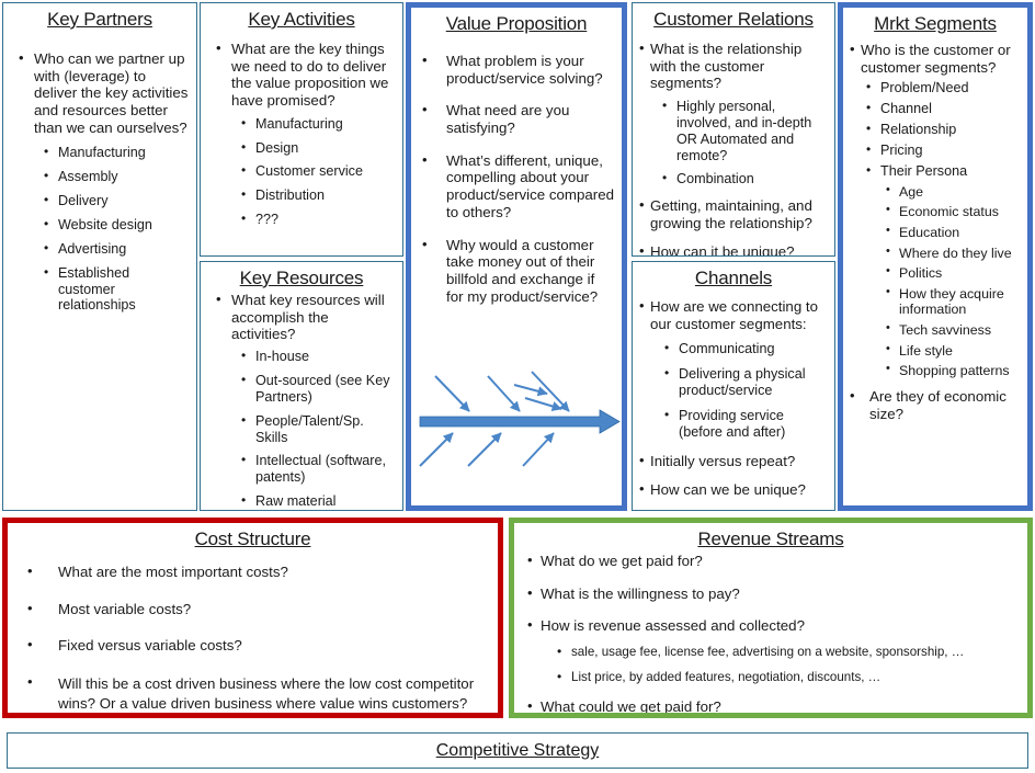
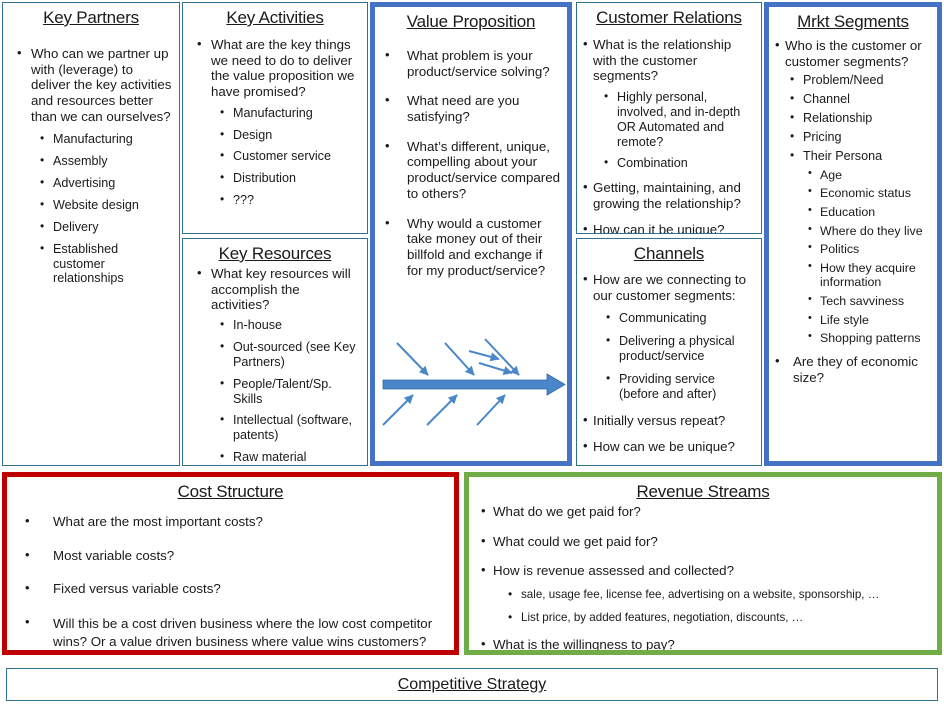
  Key Partners
  Who can we partner up with (leverage) to deliver the key activities and resources better than we can ourselves?
  Manufacturing
  Assembly
- Delivery
+ Advertising
  Website design
- Advertising
+ Delivery
  Established customer relationships
  Key Activities
  What are the key things we need to do to deliver the value proposition we have promised?
  Manufacturing
  Design
  Customer service
  Distribution
  ???
  Key Resources
  What key resources will accomplish the activities?
  In-house
  Out-sourced (see Key Partners)
  People/Talent/Sp. Skills
  Intellectual (software, patents)
  Value Proposition
  What problem is your product/service solving?
  What need are you satisfying?
  What’s different, unique, compelling about your product/service compared to others?
  Why would a customer take money out of their billfold and exchange if for my product/service?
  Customer Relations
  What is the relationship with the customer segments?
  Highly personal, involved, and in-depth OR Automated and remote?
  Combination
  Getting, maintaining, and growing the relationship?
  How can it be unique?
  Channels
  How are we connecting to our customer segments:
  Communicating
  Delivering a physical product/service
  Providing service (before and after)
  Initially versus repeat?
  How can we be unique?
  Mrkt Segments
  Who is the customer or customer segments?
  Problem/Need
  Channel
  Relationship
  Pricing
  Their Persona
  Age
  Economic status
  Education
  Where do they live
  Politics
  How they acquire information
  Tech savviness
  Life style
  Shopping patterns
  Are they of economic size?
  Cost Structure
  What are the most important costs?
  Most variable costs?
  Fixed versus variable costs?
  Will this be a cost driven business where the low cost competitor wins? Or a value driven business where value wins customers?
  Revenue Streams
  What do we get paid for?
- What is the willingness to pay?
+ What could we get paid for?
  How is revenue assessed and collected?
  sale, usage fee, license fee, advertising on a website, sponsorship, …
  List price, by added features, negotiation, discounts, …
- What could we get paid for?
+ What is the willingness to pay?
  Competitive Strategy
